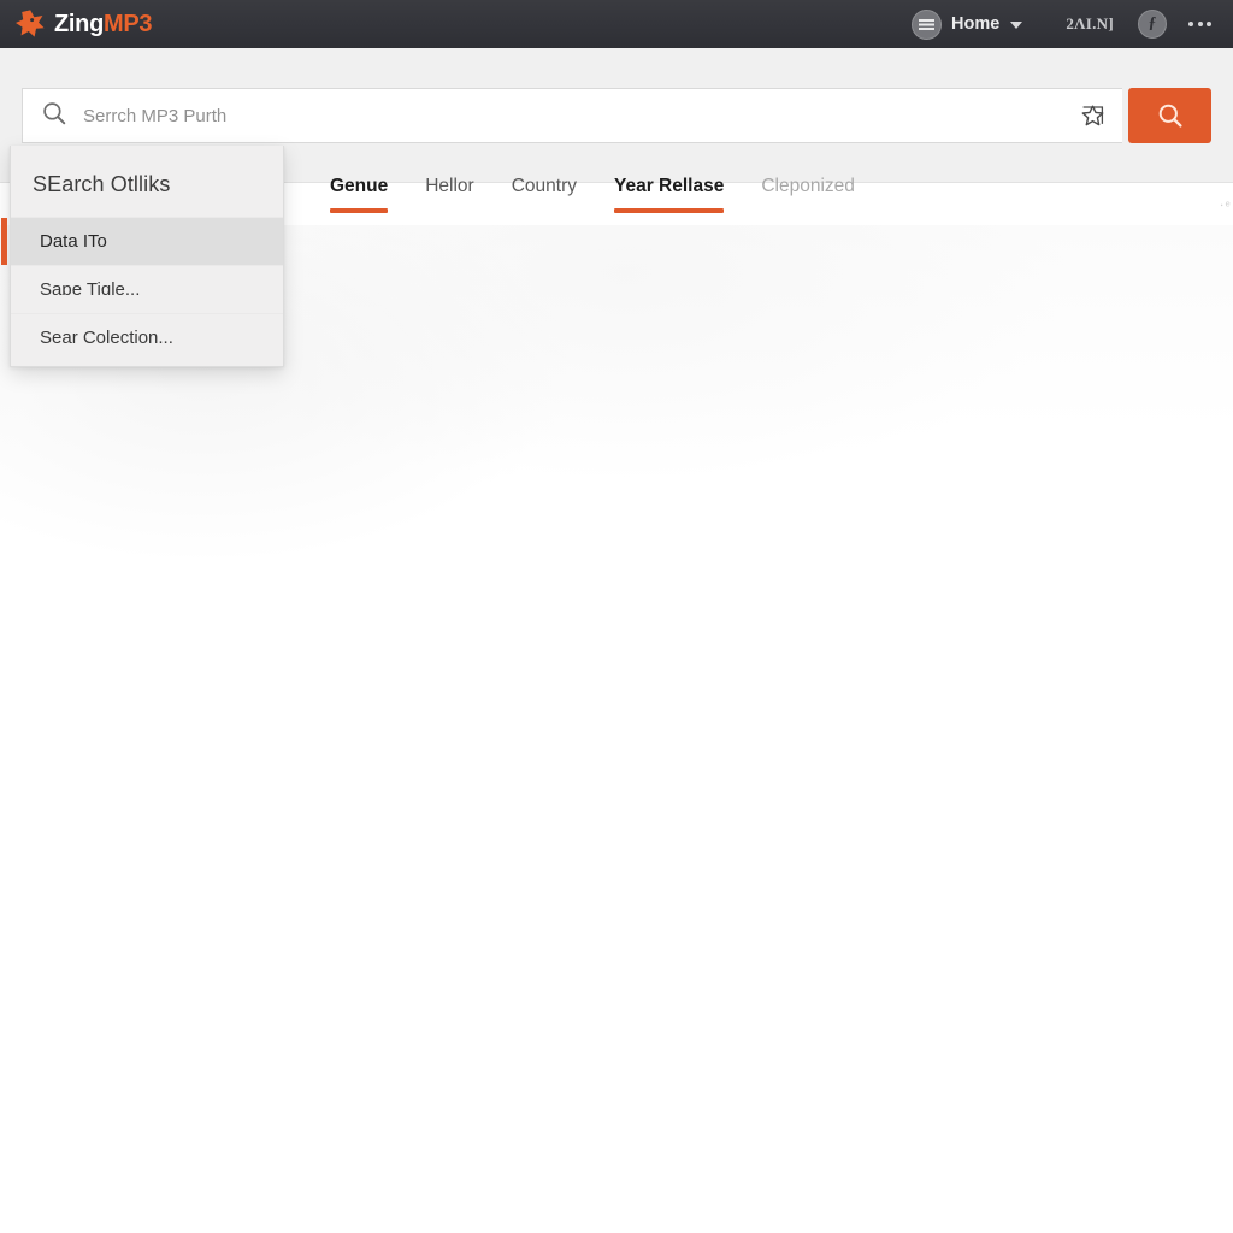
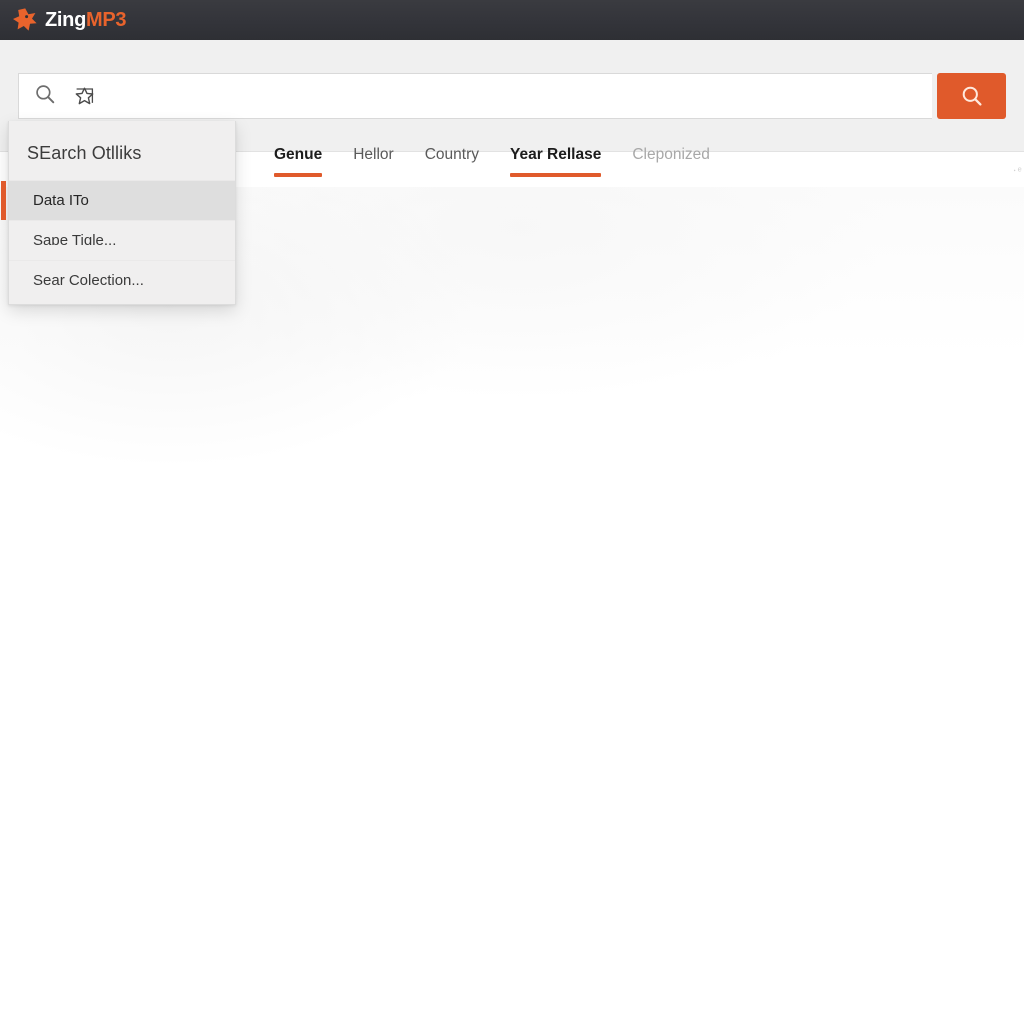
  ZingMP3
- Home
- 2ΛΙ.N]
- ƒ
- Serrch MP3 Purth
  Genue
  Hellor
  Country
  Year Rellase
  Cleponized
  ․ₑ
  SEarch Otlliks
  Data ITo
  Saɒe Tiɑle...
  Sear Colection...
